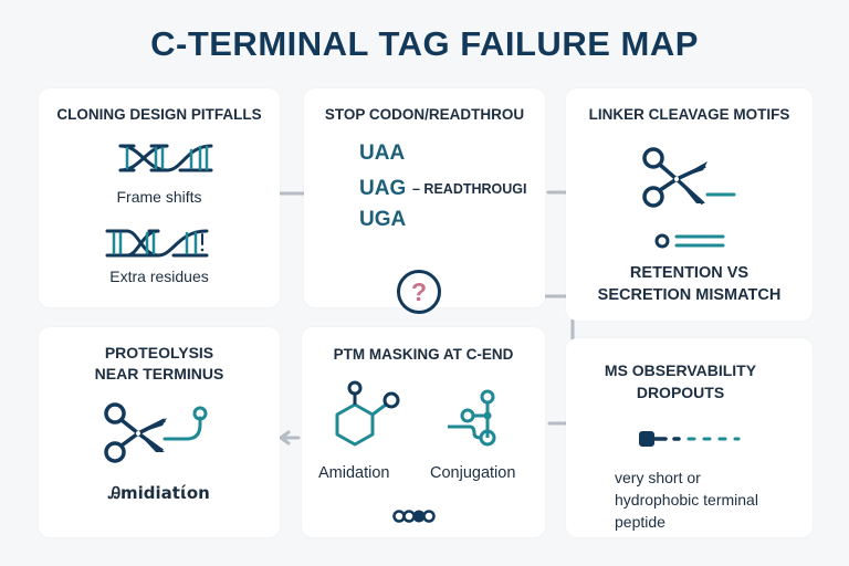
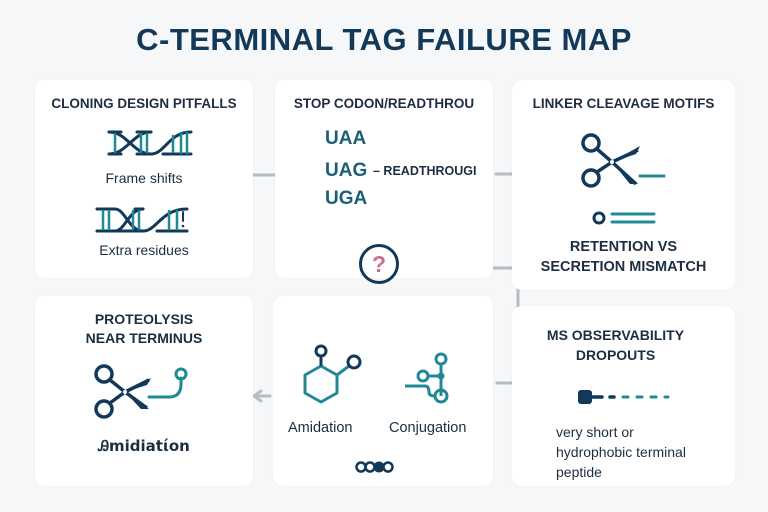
  C-TERMINAL TAG FAILURE MAP
  CLONING DESIGN PITFALLS
  Frame shifts
  Extra residues
  STOP CODON/READTHROU
  UAA
  UAG
  – READTHROUGI
  UGA
  ?
  LINKER CLEAVAGE MOTIFS
  RETENTION VS
  SECRETION MISMATCH
  PROTEOLYSIS
  NEAR TERMINUS
  Ꭿmidiatίon
- PTM MASKING AT C-END
  Amidation
  Conjugation
  MS OBSERVABILITY
  DROPOUTS
  very short or
  hydrophobic terminal
  peptide
